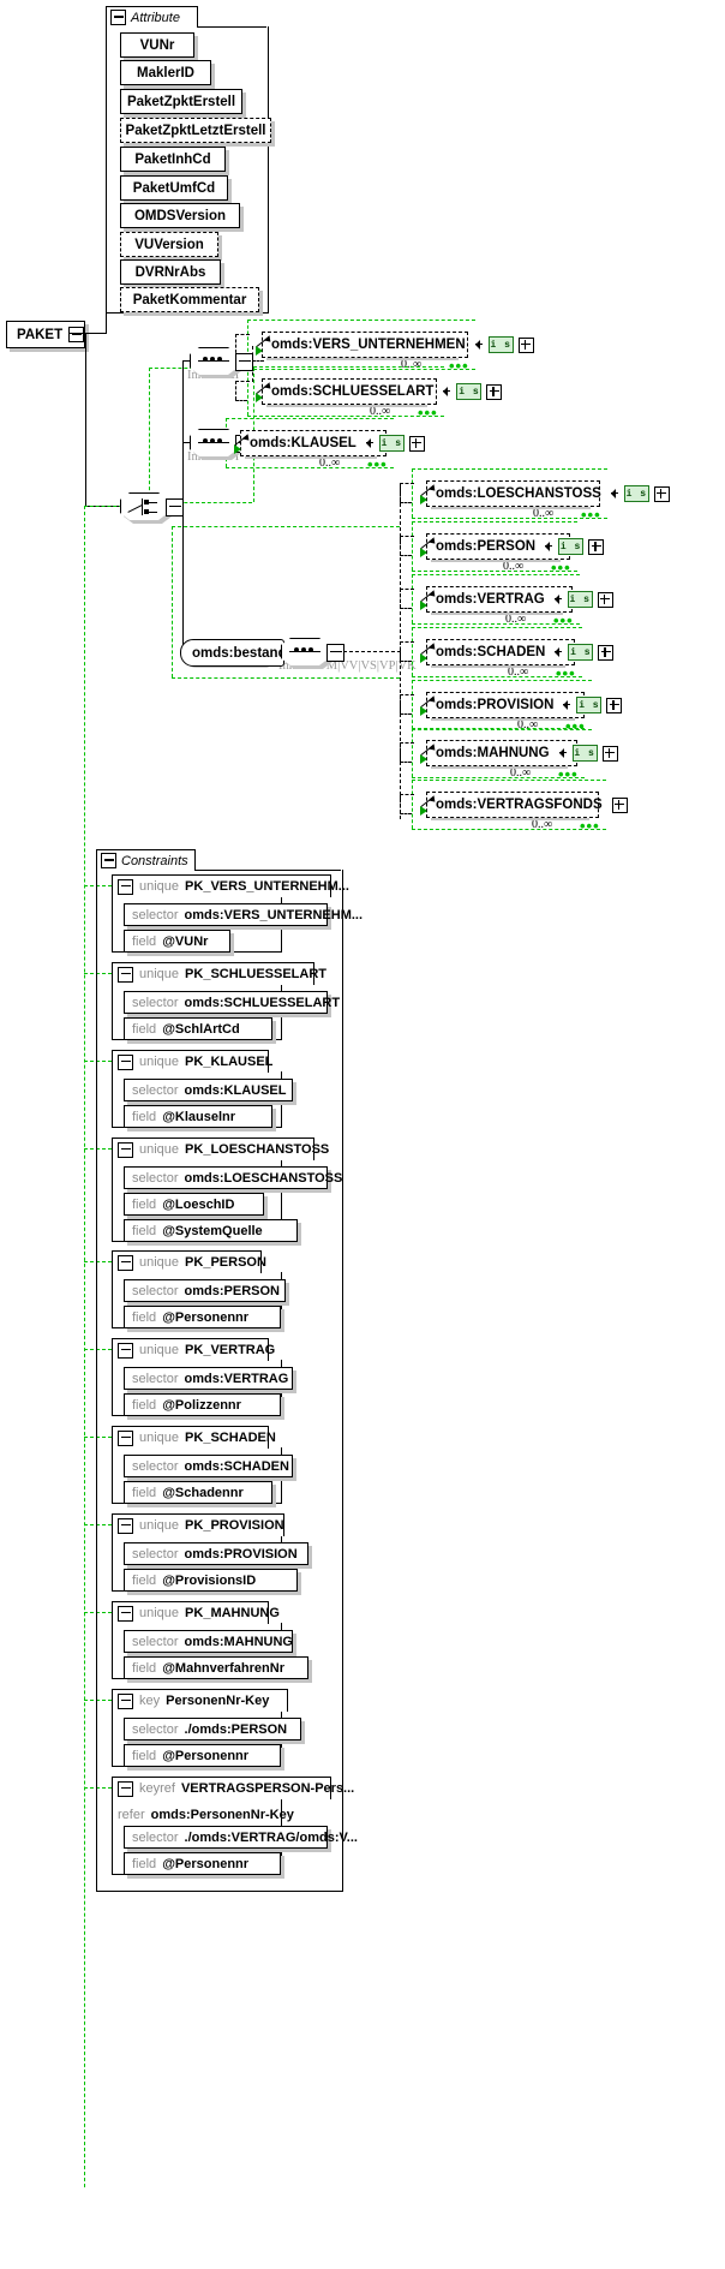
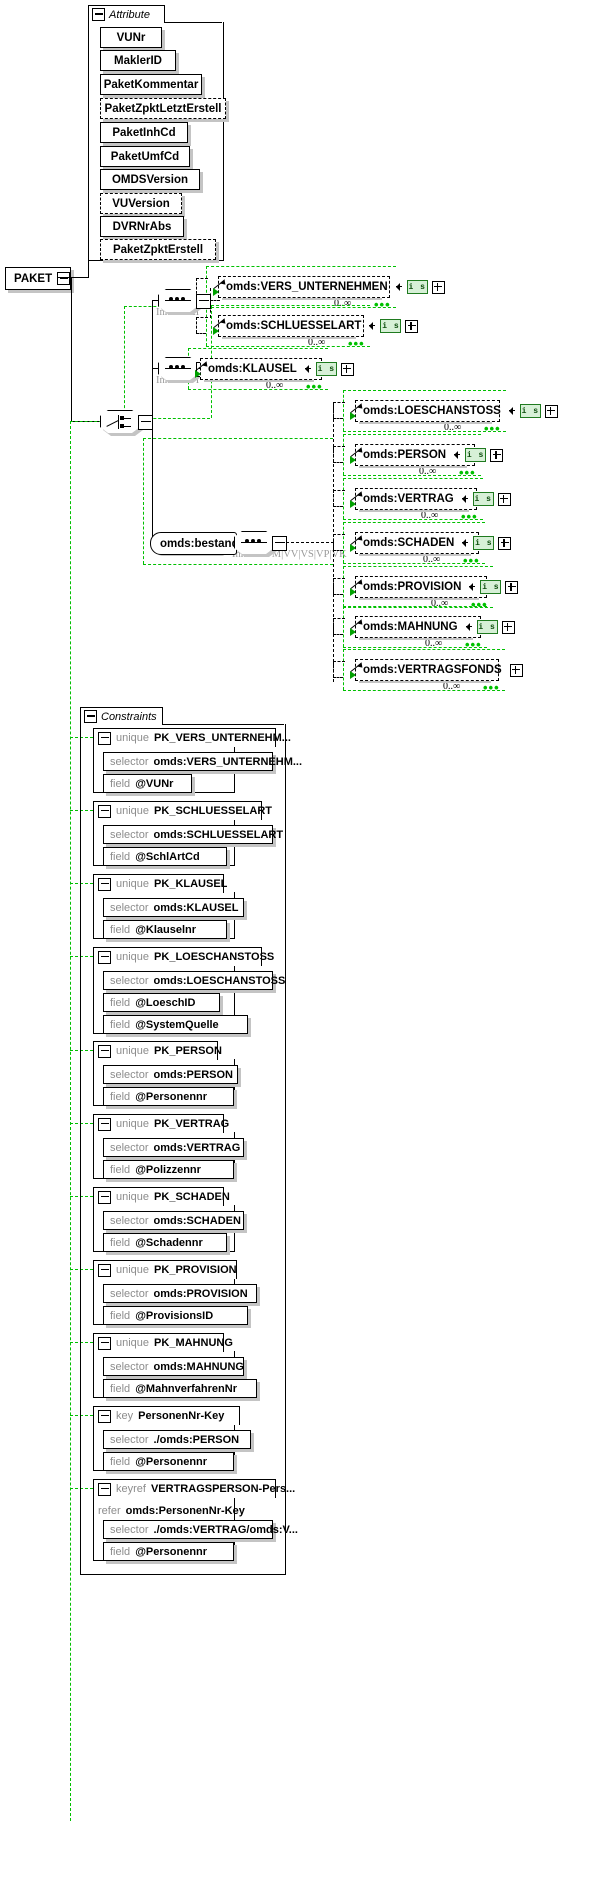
  Attribute
  VUNr
  MaklerID
- PaketZpktErstell
+ PaketKommentar
  PaketZpktLetztErstell
  PaketInhCd
  PaketUmfCd
  OMDSVersion
  VUVersion
  DVRNrAbs
- PaketKommentar
+ PaketZpktErstell
  PAKET
  omds:bestan
  nM|VV|VS|VP|VK
  omds:VERS_UNTERNEHMEN
  i s
  0..∞
  •••
  omds:SCHLUESSELART
  i s
  0..∞
  •••
  omds:KLAUSEL
  i s
  0..∞
  •••
  omds:LOESCHANSTOSS
  i s
  0..∞
  •••
  omds:PERSON
  i s
  0..∞
  •••
  omds:VERTRAG
  i s
  0..∞
  •••
  omds:SCHADEN
  i s
  0..∞
  •••
  omds:PROVISION
  i s
  0..∞
  •••
  omds:MAHNUNG
  i s
  0..∞
  •••
  omds:VERTRAGSFONDS
  0..∞
  •••
  Constraints
  unique
  PK_VERS_UNTERNEHM...
  selector
  omds:VERS_UNTERNEHM...
  field
  @VUNr
  unique
  PK_SCHLUESSELART
  selector
  omds:SCHLUESSELART
  field
  @SchlArtCd
  unique
  PK_KLAUSEL
  selector
  omds:KLAUSEL
  field
  @Klauselnr
  unique
  PK_LOESCHANSTOSS
  selector
  omds:LOESCHANSTOSS
  field
  @LoeschID
  field
  @SystemQuelle
  unique
  PK_PERSON
  selector
  omds:PERSON
  field
  @Personennr
  unique
  PK_VERTRAG
  selector
  omds:VERTRAG
  field
  @Polizzennr
  unique
  PK_SCHADEN
  selector
  omds:SCHADEN
  field
  @Schadennr
  unique
  PK_PROVISION
  selector
  omds:PROVISION
  field
  @ProvisionsID
  unique
  PK_MAHNUNG
  selector
  omds:MAHNUNG
  field
  @MahnverfahrenNr
  key
  PersonenNr-Key
  selector
  ./omds:PERSON
  field
  @Personennr
  keyref
  VERTRAGSPERSON-Pers...
  refer
  omds:PersonenNr-Key
  selector
  ./omds:VERTRAG/omds:V...
  field
  @Personennr
